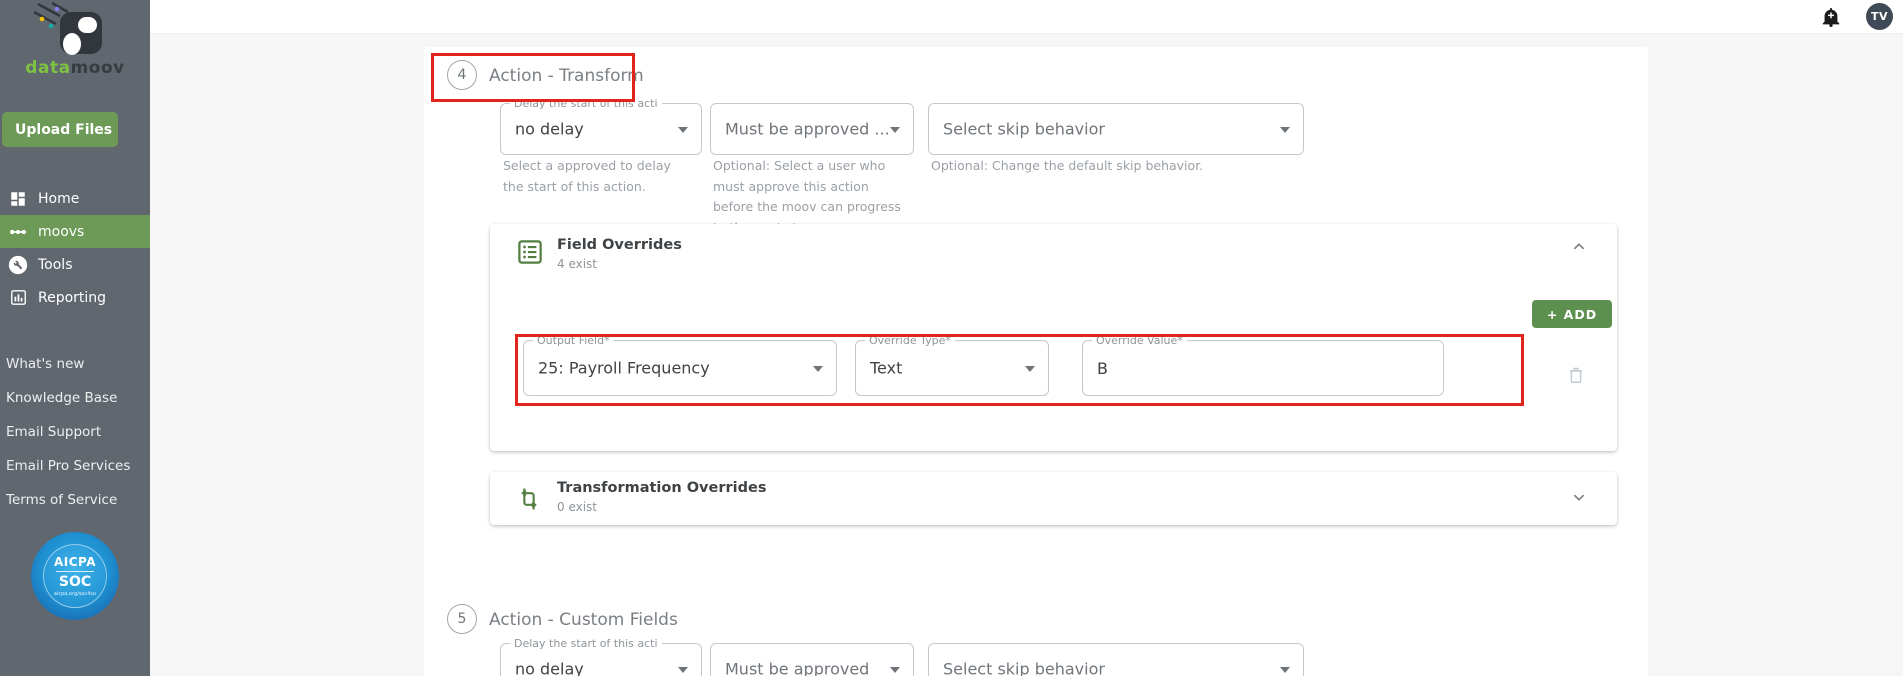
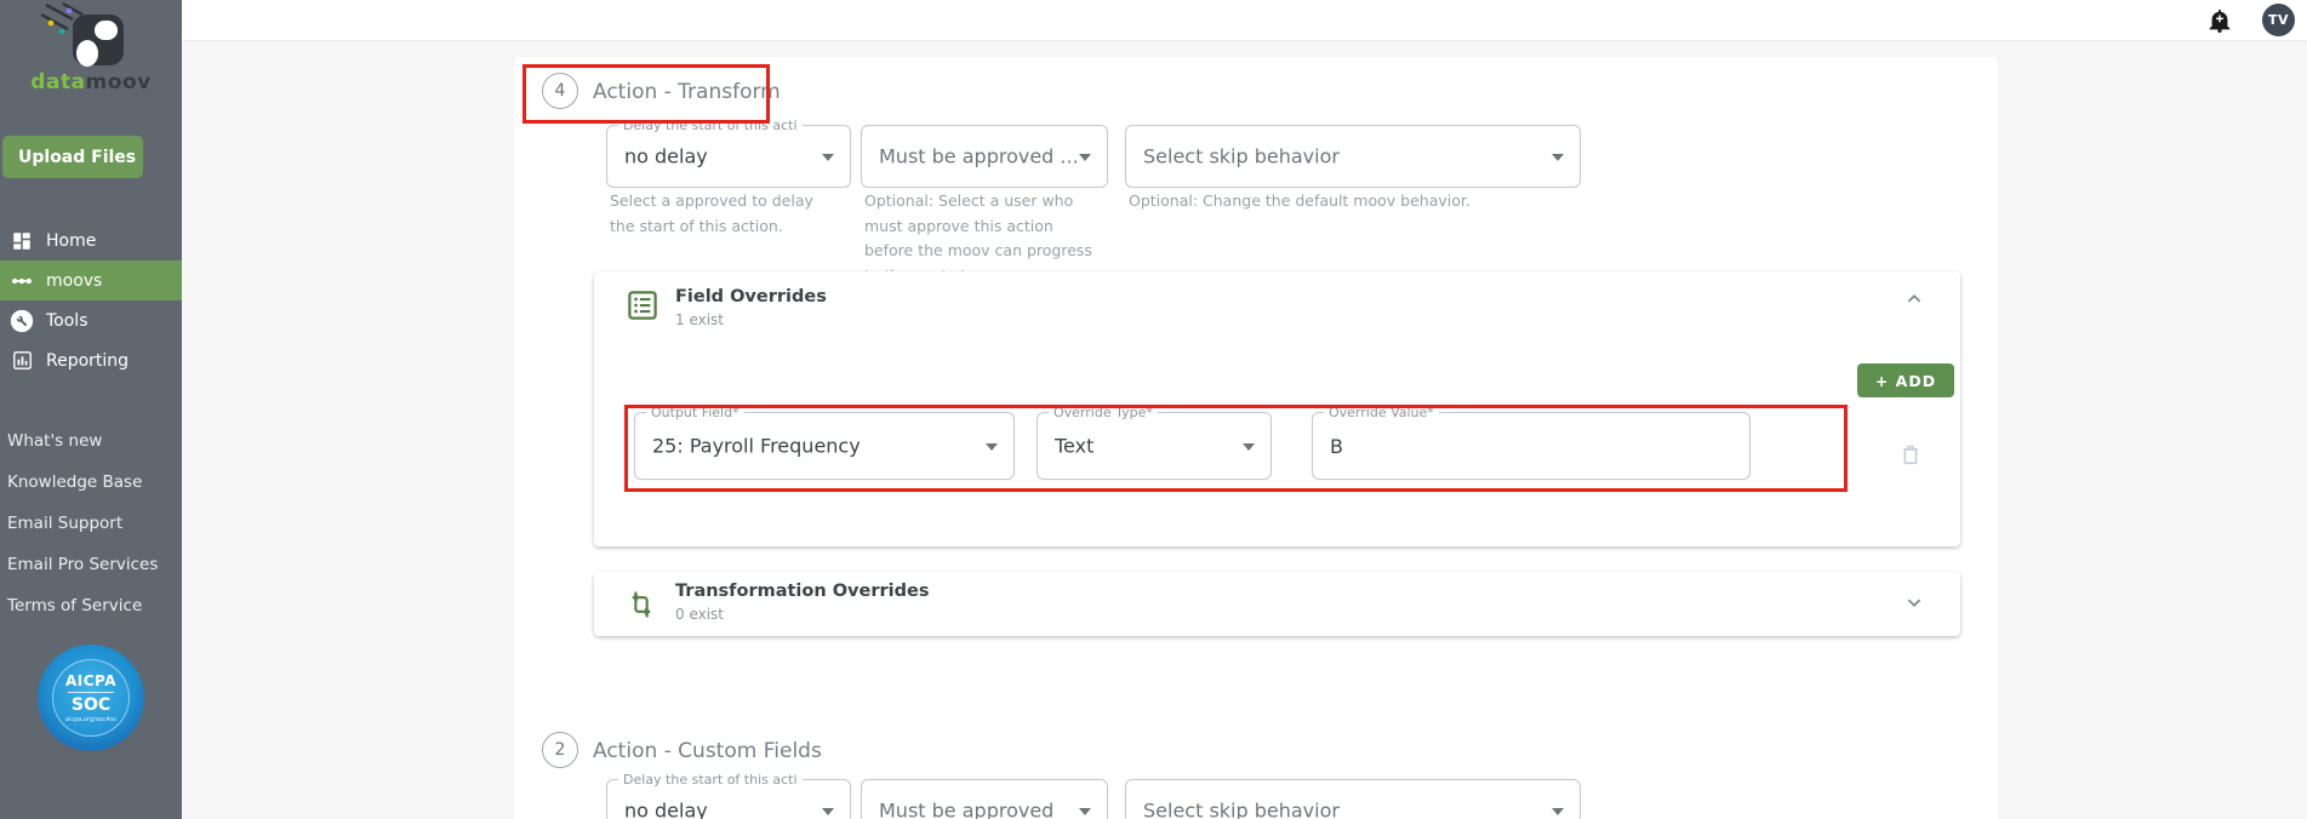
  datamoov
  Upload Files
  Home
  moovs
  Tools
  Reporting
  What's new
  Knowledge Base
  Email Support
  Email Pro Services
  Terms of Service
  AICPA
  SOC
  TV
  4
  Action - Transform
  Delay the start of this acti
  no delay
  Must be approved ...
  Select skip behavior
  Select a approved to delay the start of this action.
  Optional: Select a user who must approve this action before the moov can progress
- Optional: Change the default skip behavior.
+ Optional: Change the default moov behavior.
  Field Overrides
- 4 exist
+ 1 exist
  + ADD
  Output Field*
  25: Payroll Frequency
  Override Type*
  Text
  Override Value*
  B
  Transformation Overrides
  0 exist
- 5
+ 2
  Action - Custom Fields
  Delay the start of this acti
  no delay
  Must be approved
  Select skip behavior
